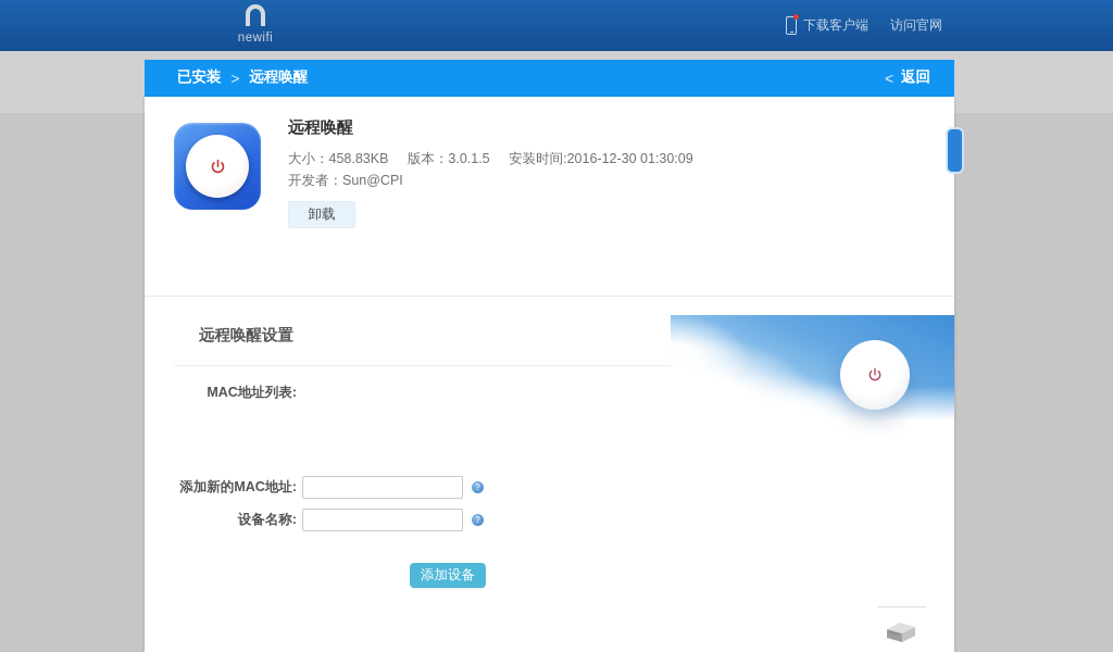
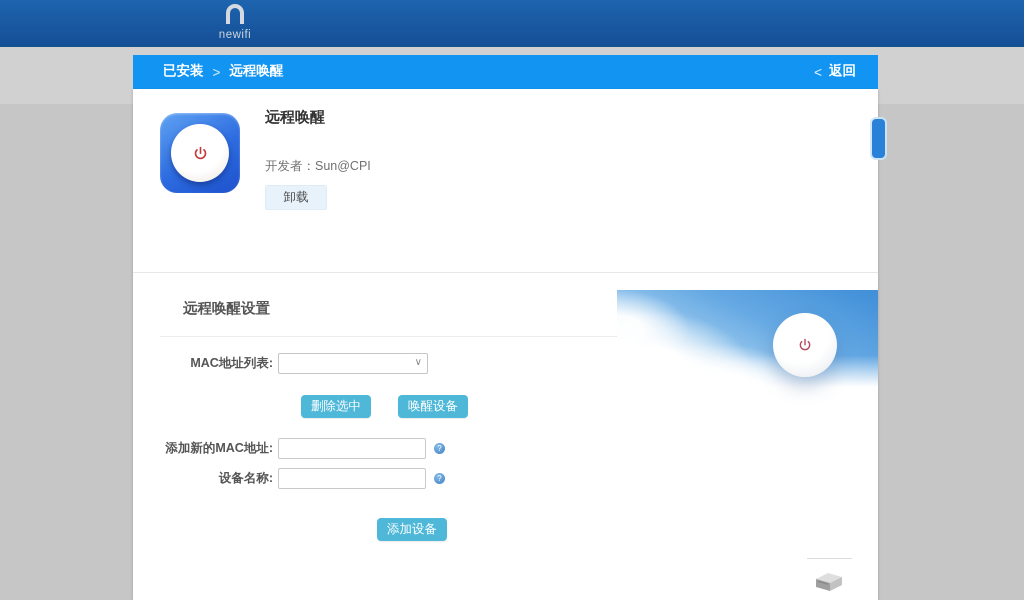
  newifi
- 下载客户端
- 访问官网
  已安装
  >
  远程唤醒
  <
  返回
  远程唤醒
- 大小：458.83KB 版本：3.0.1.5 安装时间:2016-12-30 01:30:09
  开发者：Sun@CPI
  卸载
  远程唤醒设置
  MAC地址列表:
+ ∨
+ 删除选中
+ 唤醒设备
  添加新的MAC地址:
  ?
  设备名称:
  ?
  添加设备
